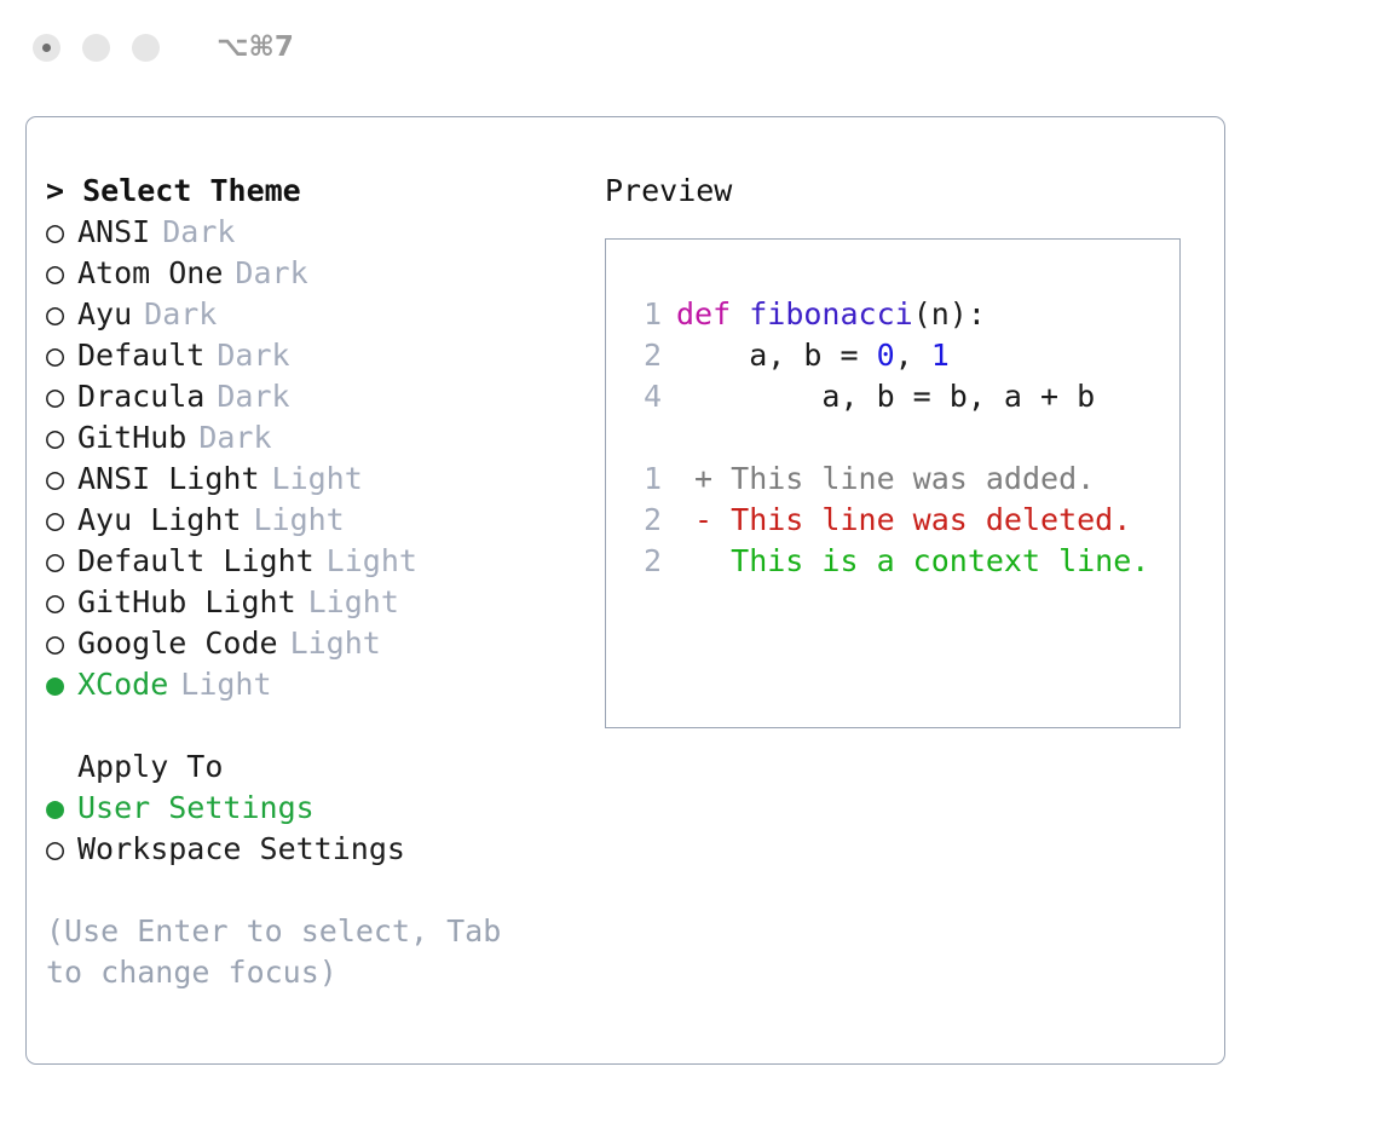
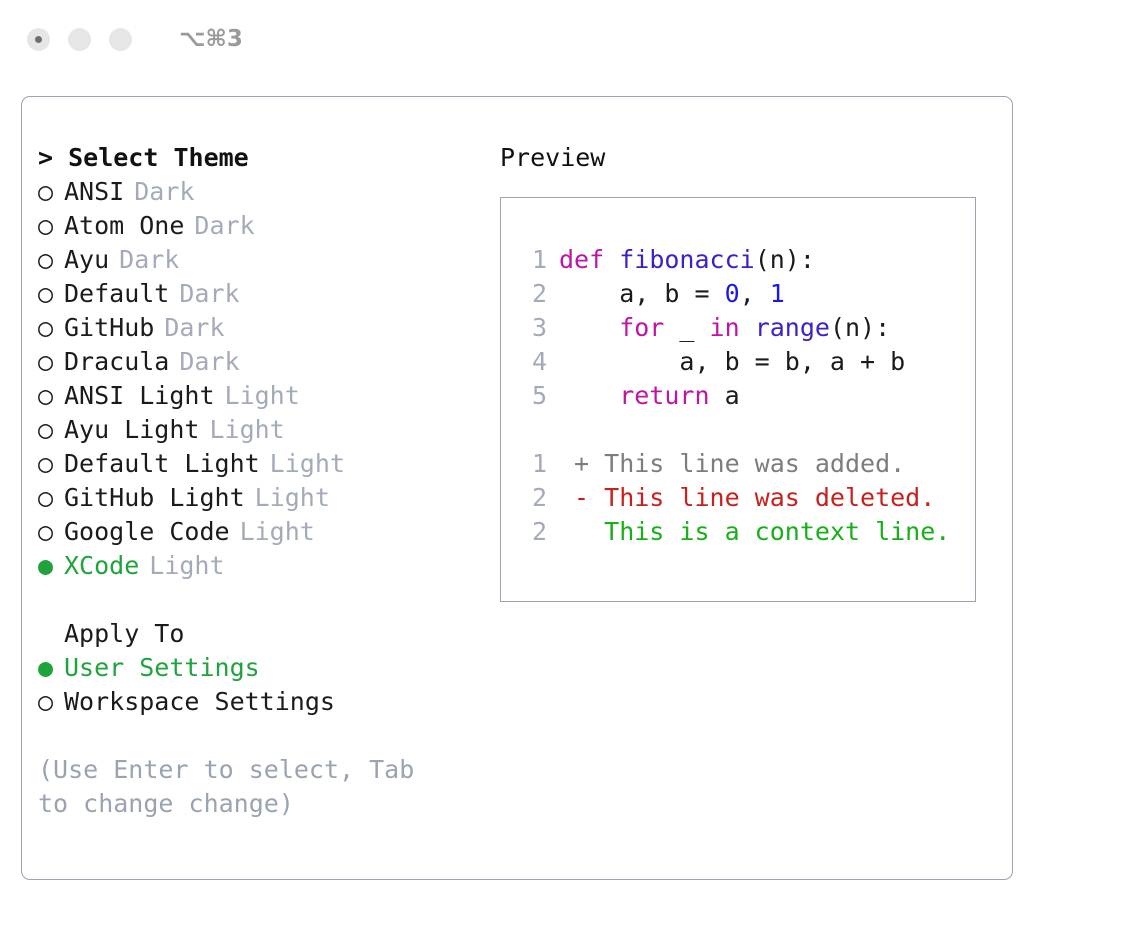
- ⌥⌘7
+ ⌥⌘3
  > Select Theme
  ○
  ANSI
  Dark
  ○
  Atom One
  Dark
  ○
  Ayu
  Dark
  ○
  Default
  Dark
  ○
- Dracula
+ GitHub
  Dark
  ○
- GitHub
+ Dracula
  Dark
  ○
  ANSI Light
  Light
  ○
  Ayu Light
  Light
  ○
  Default Light
  Light
  ○
  GitHub Light
  Light
  ○
  Google Code
  Light
  ●
  XCode
  Light
  Apply To
  ●
  User Settings
  ○
  Workspace Settings
- (Use Enter to select, Tab to change focus)
+ (Use Enter to select, Tab to change change)
  Preview
  1 def fibonacci(n):
  2 a, b = 0, 1
+ 3 for _ in range(n):
  4 a, b = b, a + b
+ 5 return a
  1 + This line was added.
  2 - This line was deleted.
  2 This is a context line.
